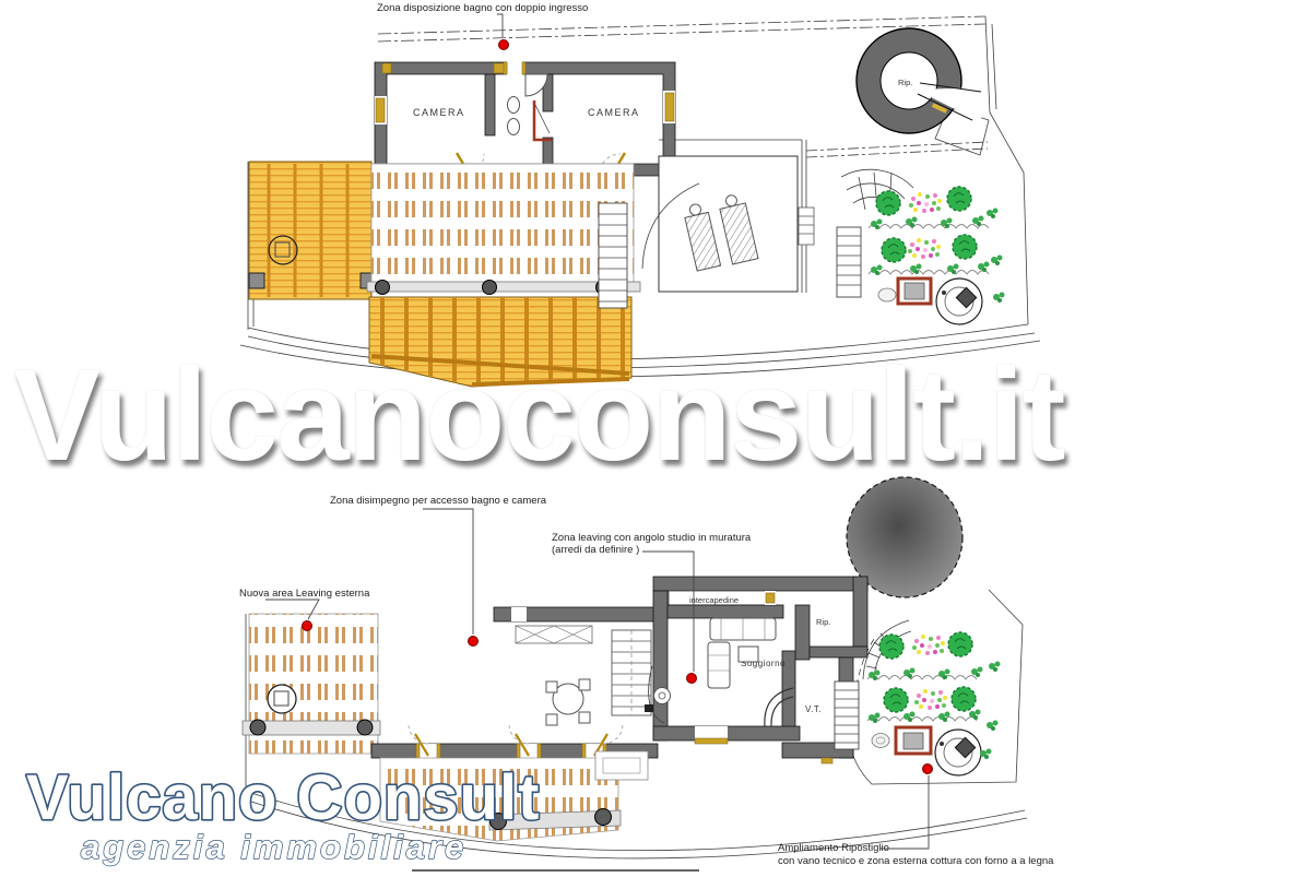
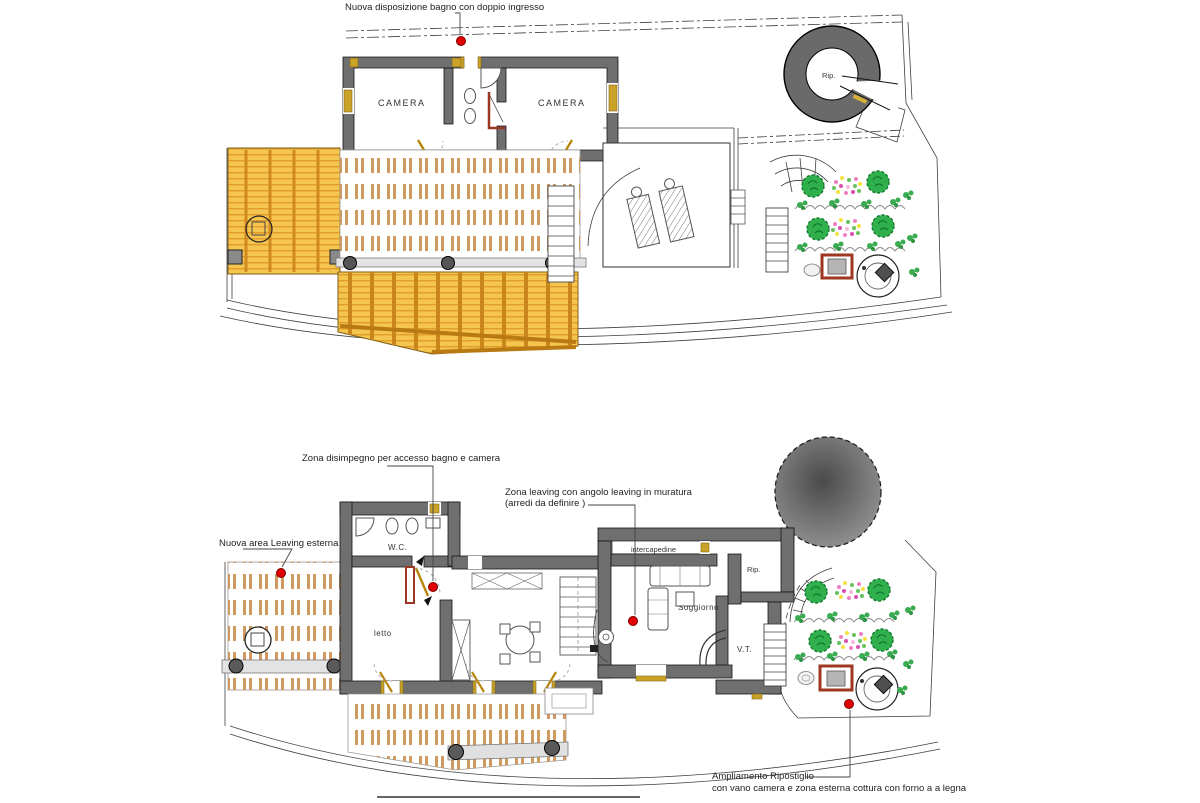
  CAMERA
  CAMERA
  Rip.
- Zona disposizione bagno con doppio ingresso
+ Nuova disposizione bagno con doppio ingresso
+ W.C.
+ letto
  itercapedine
  Rip.
  V.T.
  Soggiorno
  Zona disimpegno per accesso bagno e camera
- Zona leaving con angolo studio in muratura
+ Zona leaving con angolo leaving in muratura
  (arredi da definire )
  Nuova area Leaving esterna
  Ampliamento Ripostiglio
- con vano tecnico e zona esterna cottura con forno a a legna
+ con vano camera e zona esterna cottura con forno a a legna
- Vulcanoconsult.it
- Vulcano Consult
- agenzia immobiliare
